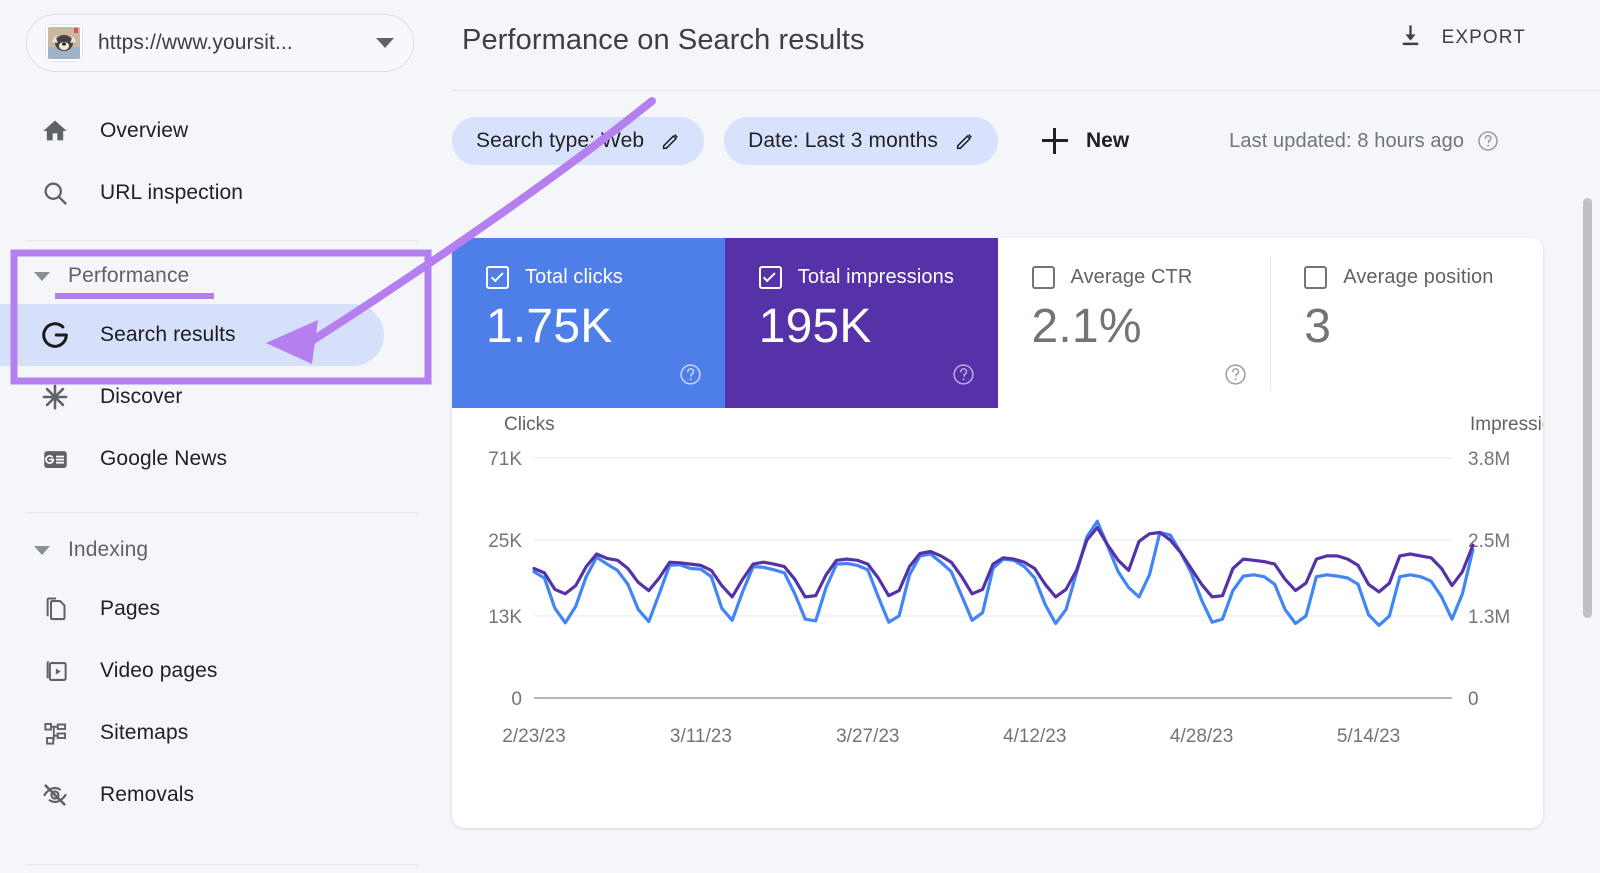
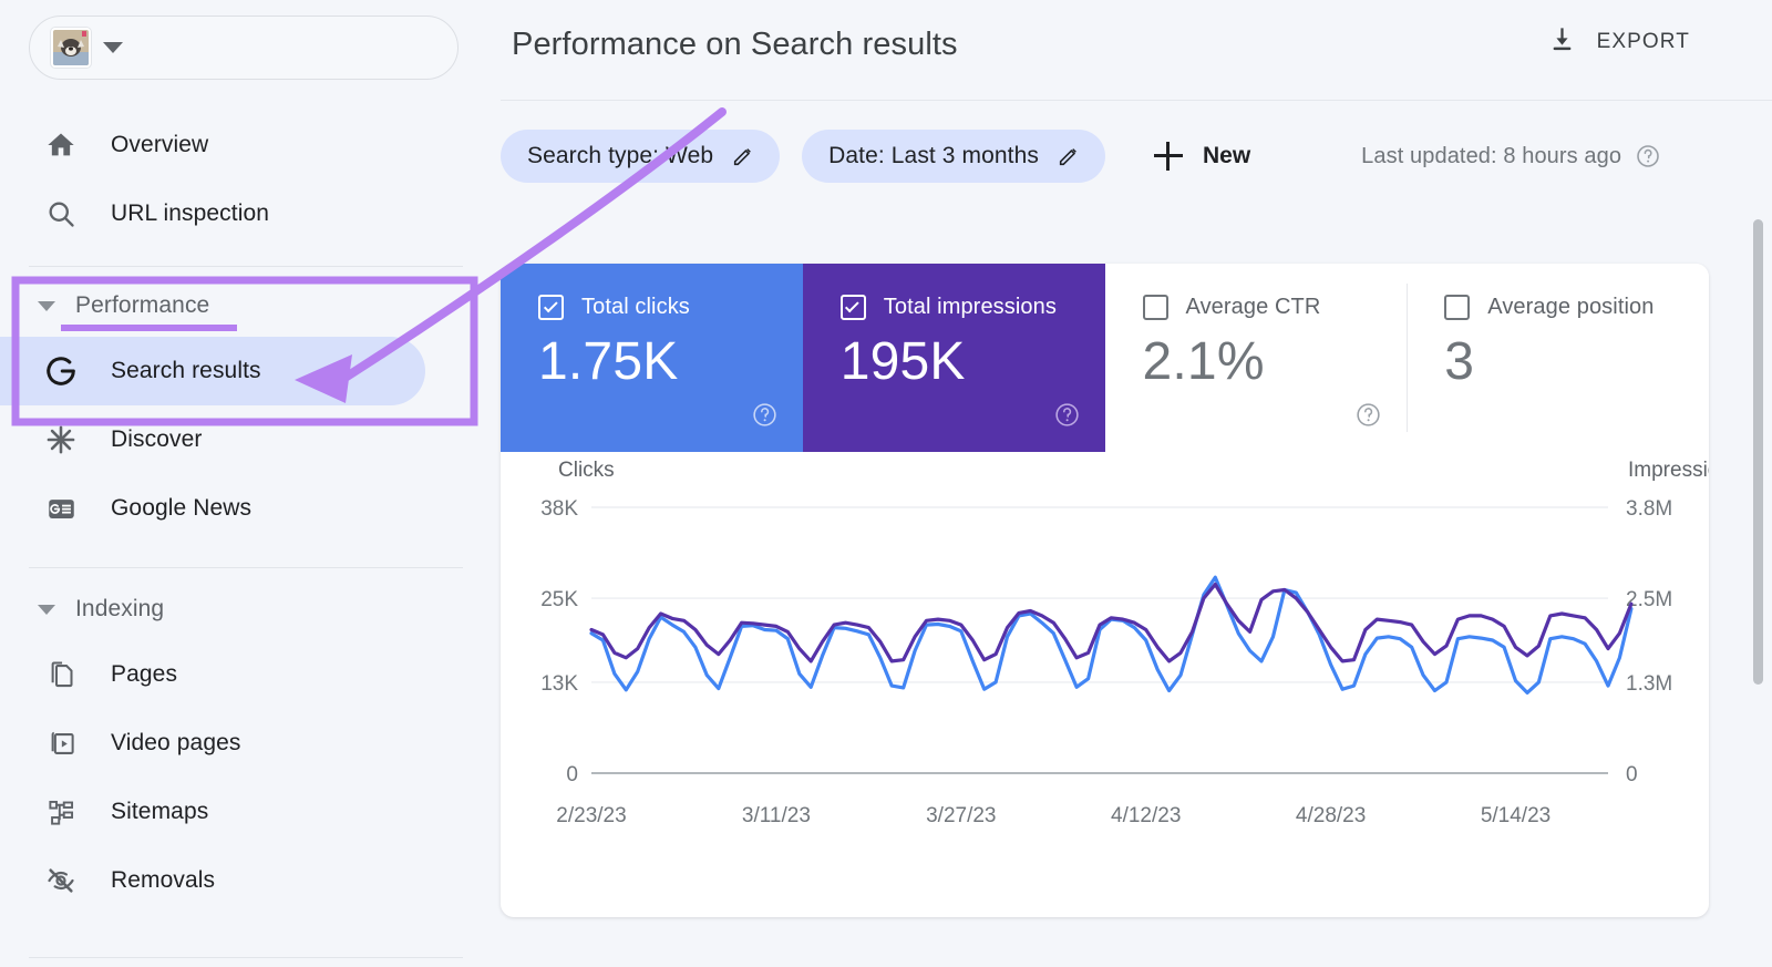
- https://www.yoursit...
  Overview
  URL inspection
  Performance
  Search results
  Discover
  Google News
  Indexing
  Pages
  Video pages
  Sitemaps
  Removals
  Performance on Search results
  EXPORT
  Search type: Web
  Date: Last 3 months
  New
  Last updated: 8 hours ago
  Total clicks
  1.75K
  Total impressions
  195K
  Average CTR
  2.1%
  Average position
  3
  Clicks
  Impressi
  0
  0
  13K
  1.3M
  25K
  2.5M
- 71K
+ 38K
  3.8M
  2/23/23
  3/11/23
  3/27/23
  4/12/23
  4/28/23
  5/14/23
